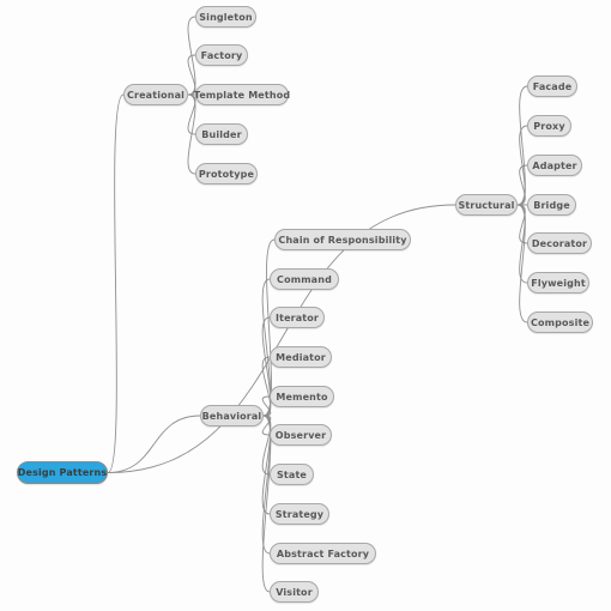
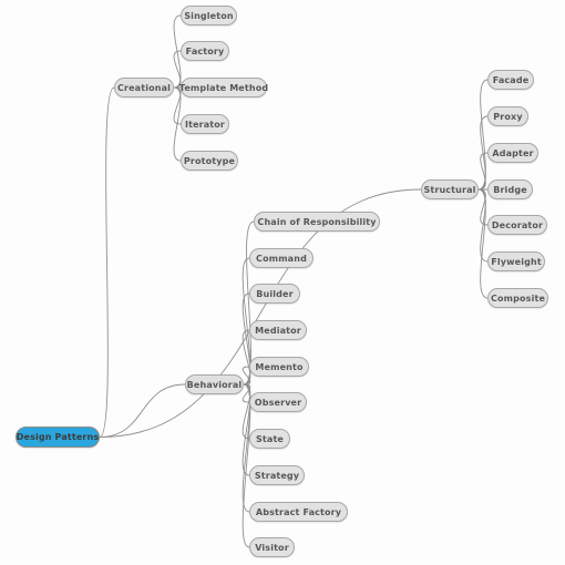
  Design Patterns
  Creational
  Singleton
  Factory
  Template Method
- Builder
+ Iterator
  Prototype
  Structural
  Facade
  Proxy
  Adapter
  Bridge
  Decorator
  Flyweight
  Composite
  Behavioral
  Chain of Responsibility
  Command
- Iterator
+ Builder
  Mediator
  Memento
  Observer
  State
  Strategy
  Abstract Factory
  Visitor
